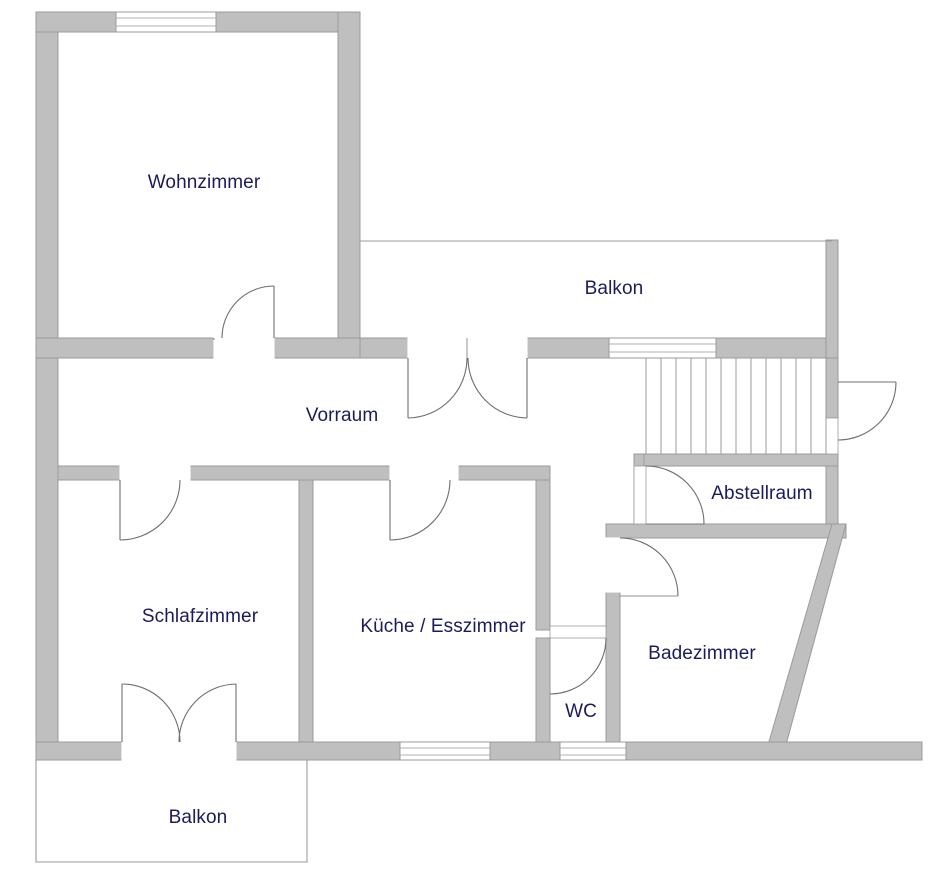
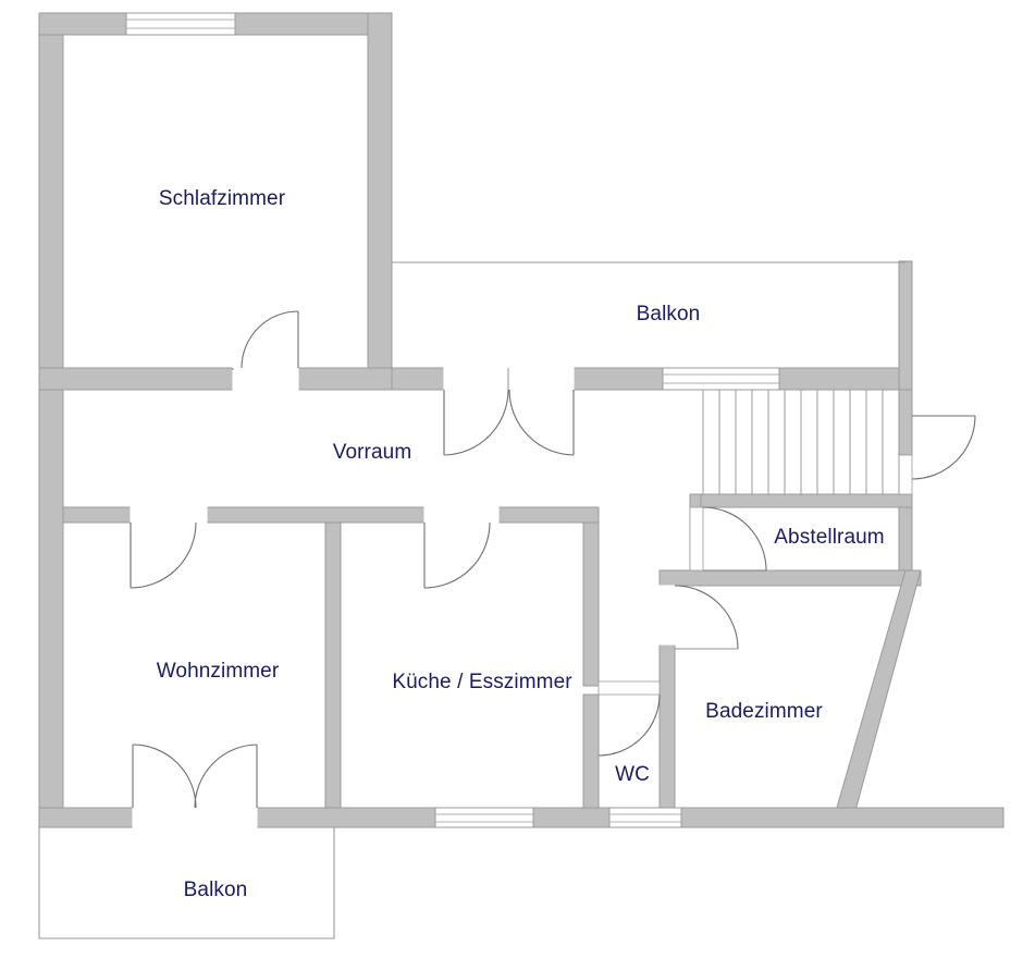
- Wohnzimmer
+ Schlafzimmer
  Balkon
  Vorraum
  Abstellraum
- Schlafzimmer
+ Wohnzimmer
  Küche / Esszimmer
  Badezimmer
  WC
  Balkon
